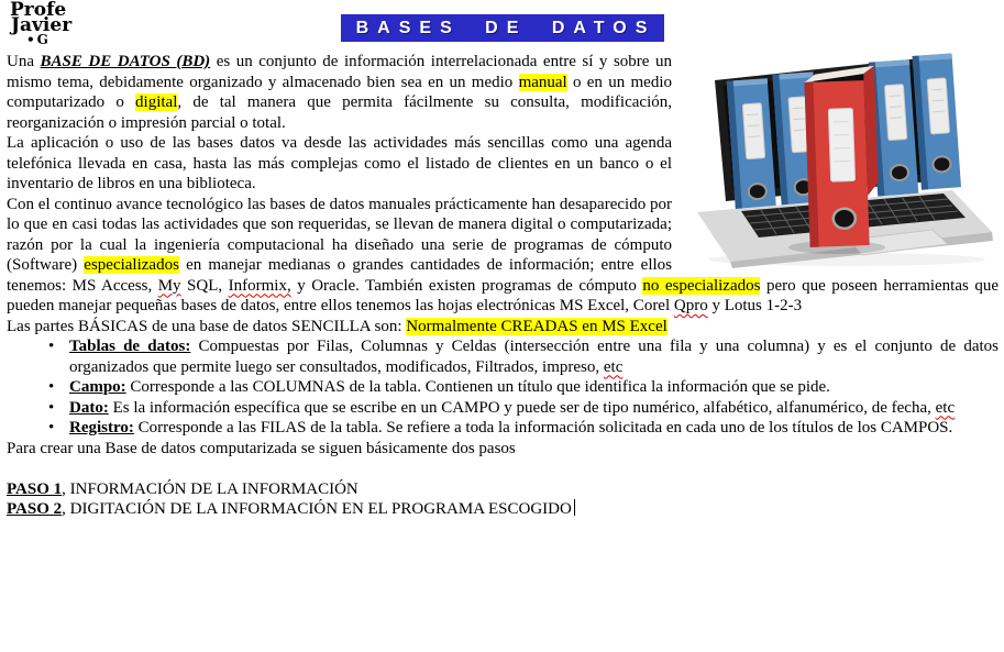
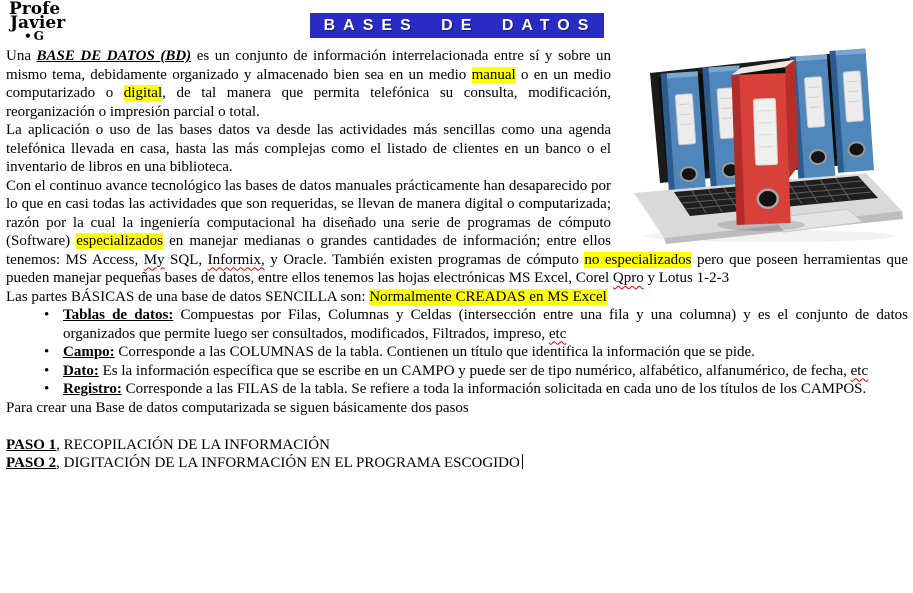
  Profe
  Javier
  •G
  BASES DE DATOS
- Una BASE DE DATOS (BD) es un conjunto de información interrelacionada entre sí y sobre un mismo tema, debidamente organizado y almacenado bien sea en un medio manual o en un medio computarizado o digital, de tal manera que permita fácilmente su consulta, modificación, reorganización o impresión parcial o total.
+ Una BASE DE DATOS (BD) es un conjunto de información interrelacionada entre sí y sobre un mismo tema, debidamente organizado y almacenado bien sea en un medio manual o en un medio computarizado o digital, de tal manera que permita telefónica su consulta, modificación, reorganización o impresión parcial o total.
  La aplicación o uso de las bases datos va desde las actividades más sencillas como una agenda telefónica llevada en casa, hasta las más complejas como el listado de clientes en un banco o el inventario de libros en una biblioteca.
  Con el continuo avance tecnológico las bases de datos manuales prácticamente han desaparecido por lo que en casi todas las actividades que son requeridas, se llevan de manera digital o computarizada; razón por la cual la ingeniería computacional ha diseñado una serie de programas de cómputo (Software) especializados en manejar medianas o grandes cantidades de información; entre ellos tenemos: MS Access, My SQL, Informix, y Oracle. También existen programas de cómputo no especializados pero que poseen herramientas que pueden manejar pequeñas bases de datos, entre ellos tenemos las hojas electrónicas MS Excel, Corel Qpro y Lotus 1-2-3
  Las partes BÁSICAS de una base de datos SENCILLA son: Normalmente CREADAS en MS Excel
  Tablas de datos: Compuestas por Filas, Columnas y Celdas (intersección entre una fila y una columna) y es el conjunto de datos organizados que permite luego ser consultados, modificados, Filtrados, impreso, etc
  Campo: Corresponde a las COLUMNAS de la tabla. Contienen un título que identifica la información que se pide.
  Dato: Es la información específica que se escribe en un CAMPO y puede ser de tipo numérico, alfabético, alfanumérico, de fecha, etc
  Registro: Corresponde a las FILAS de la tabla. Se refiere a toda la información solicitada en cada uno de los títulos de los CAMPOS.
  Para crear una Base de datos computarizada se siguen básicamente dos pasos
- PASO 1, INFORMACIÓN DE LA INFORMACIÓN
+ PASO 1, RECOPILACIÓN DE LA INFORMACIÓN
  PASO 2, DIGITACIÓN DE LA INFORMACIÓN EN EL PROGRAMA ESCOGIDO
